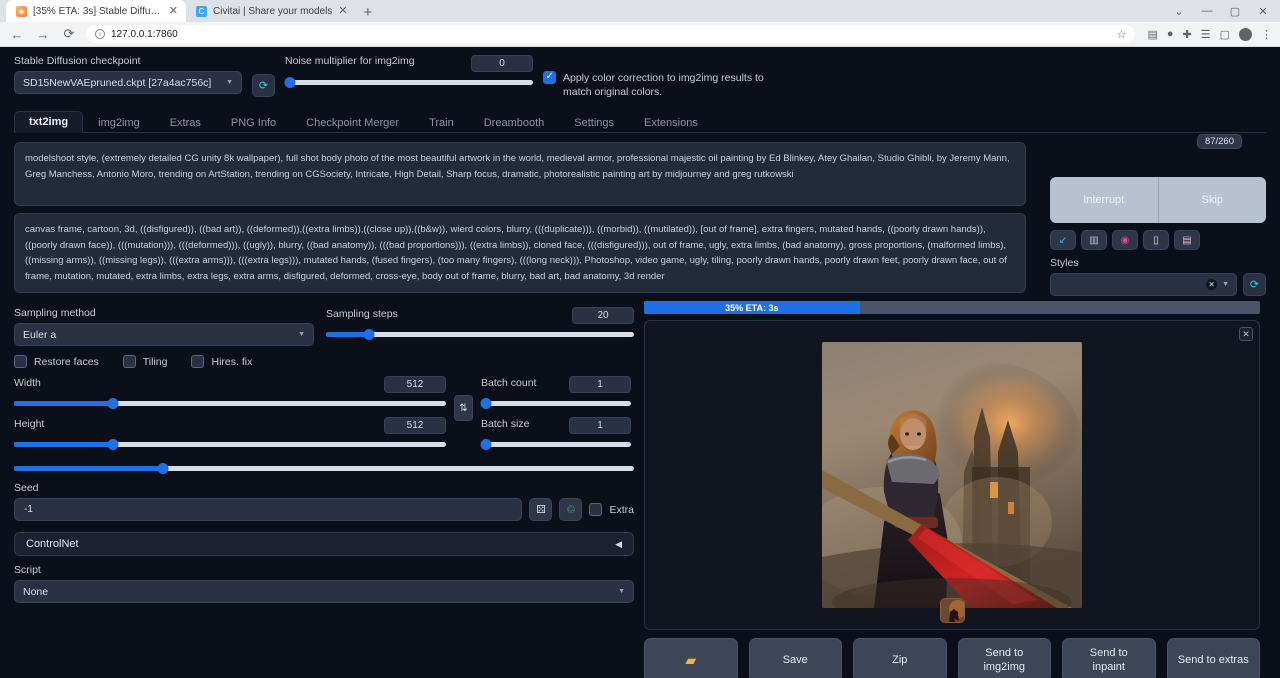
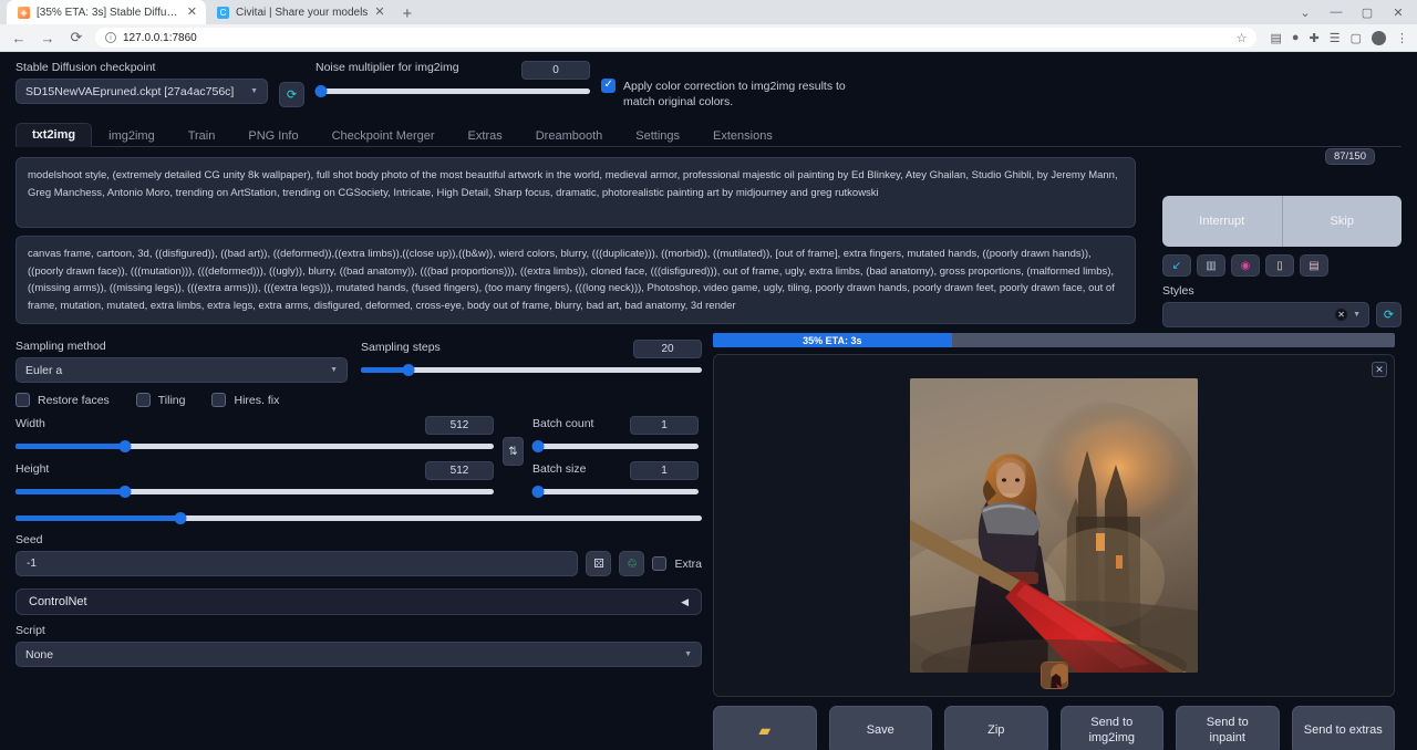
  ◈
  [35% ETA: 3s] Stable Diffusio
  ✕
  C
  Civitai | Share your models
  ✕
  +
  ⌄
  —
  ▢
  ✕
  ←
  →
  ⟳
  127.0.0.1:7860
  ☆
  ▤
  ●
  ✚
  ☰
  ▢
  ●
  ⋮
  Stable Diffusion checkpoint
  SD15NewVAEpruned.ckpt [27a4ac756c]
  ⟳
  Noise multiplier for img2img
  0
  Apply color correction to img2img results to match original colors.
  txt2img
  img2img
- Extras
+ Train
  PNG Info
  Checkpoint Merger
- Train
+ Extras
  Dreambooth
  Settings
  Extensions
- 87/260
+ 87/150
  modelshoot style, (extremely detailed CG unity 8k wallpaper), full shot body photo of the most beautiful artwork in the world, medieval armor, professional majestic oil painting by Ed Blinkey, Atey Ghailan, Studio Ghibli, by Jeremy Mann, Greg Manchess, Antonio Moro, trending on ArtStation, trending on CGSociety, Intricate, High Detail, Sharp focus, dramatic, photorealistic painting art by midjourney and greg rutkowski
  canvas frame, cartoon, 3d, ((disfigured)), ((bad art)), ((deformed)),((extra limbs)),((close up)),((b&w)), wierd colors, blurry, (((duplicate))), ((morbid)), ((mutilated)), [out of frame], extra fingers, mutated hands, ((poorly drawn hands)), ((poorly drawn face)), (((mutation))), (((deformed))), ((ugly)), blurry, ((bad anatomy)), (((bad proportions))), ((extra limbs)), cloned face, (((disfigured))), out of frame, ugly, extra limbs, (bad anatomy), gross proportions, (malformed limbs), ((missing arms)), ((missing legs)), (((extra arms))), (((extra legs))), mutated hands, (fused fingers), (too many fingers), (((long neck))), Photoshop, video game, ugly, tiling, poorly drawn hands, poorly drawn feet, poorly drawn face, out of frame, mutation, mutated, extra limbs, extra legs, extra arms, disfigured, deformed, cross-eye, body out of frame, blurry, bad art, bad anatomy, 3d render
  Interrupt
  Skip
  ↙
  ▥
  ◉
  ▯
  ▤
  Styles
  ✕
  ⟳
  Sampling method
  Euler a
  Sampling steps
  20
  Restore faces
  Tiling
  Hires. fix
  Width
  512
  Height
  512
  ⇅
  Batch count
  1
  Batch size
  1
  Seed
  -1
  ⚄
  ♲
  Extra
  ControlNet
  ◀
  Script
  None
  35% ETA: 3s
  ✕
  ▰
  Save
  Zip
  Send to
  img2img
  Send to
  inpaint
  Send to extras
